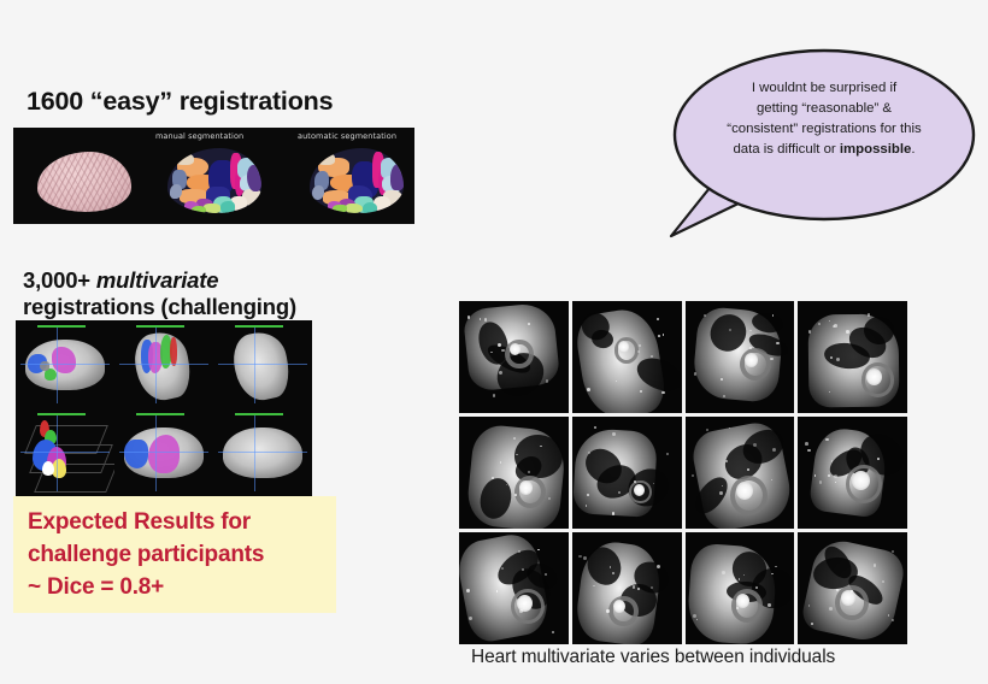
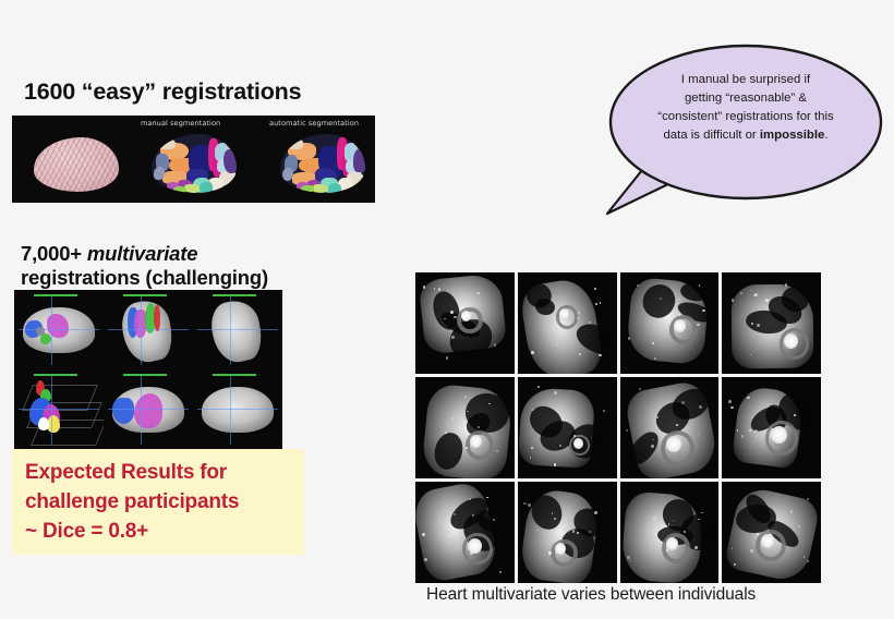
  1600 “easy” registrations
  manual segmentation
  automatic segmentation
- 3,000+ multivariate
+ 7,000+ multivariate
  registrations (challenging)
  Expected Results for
  challenge participants
  ~ Dice = 0.8+
  Heart multivariate varies between individuals
- I wouldnt be surprised if
+ I manual be surprised if
  getting “reasonable” &
  “consistent” registrations for this
  data is difficult or impossible.
